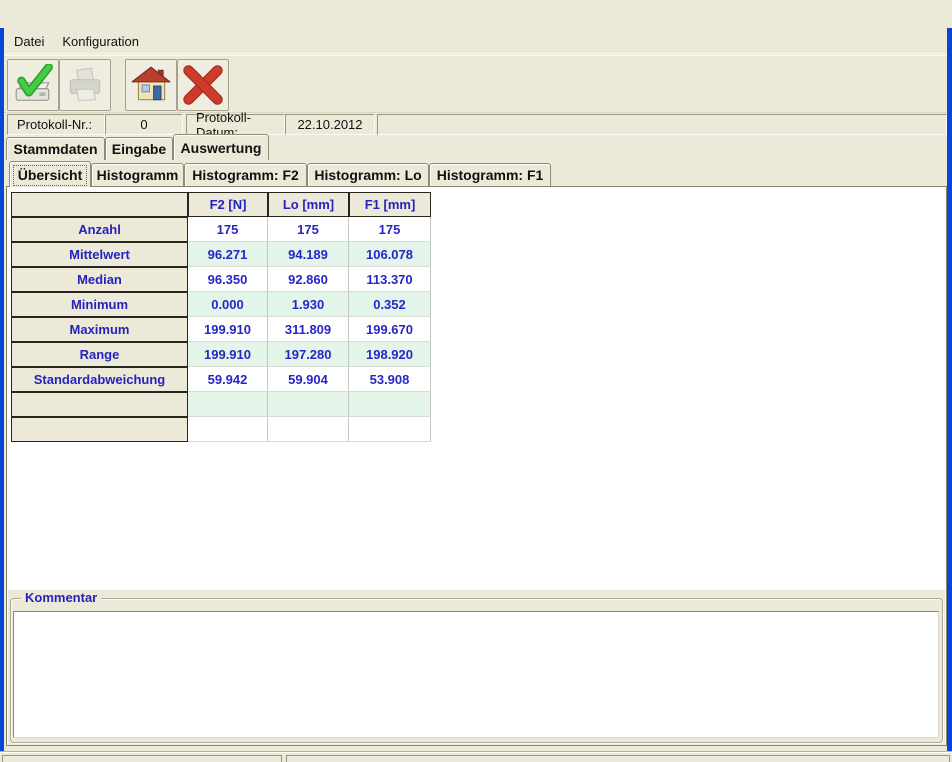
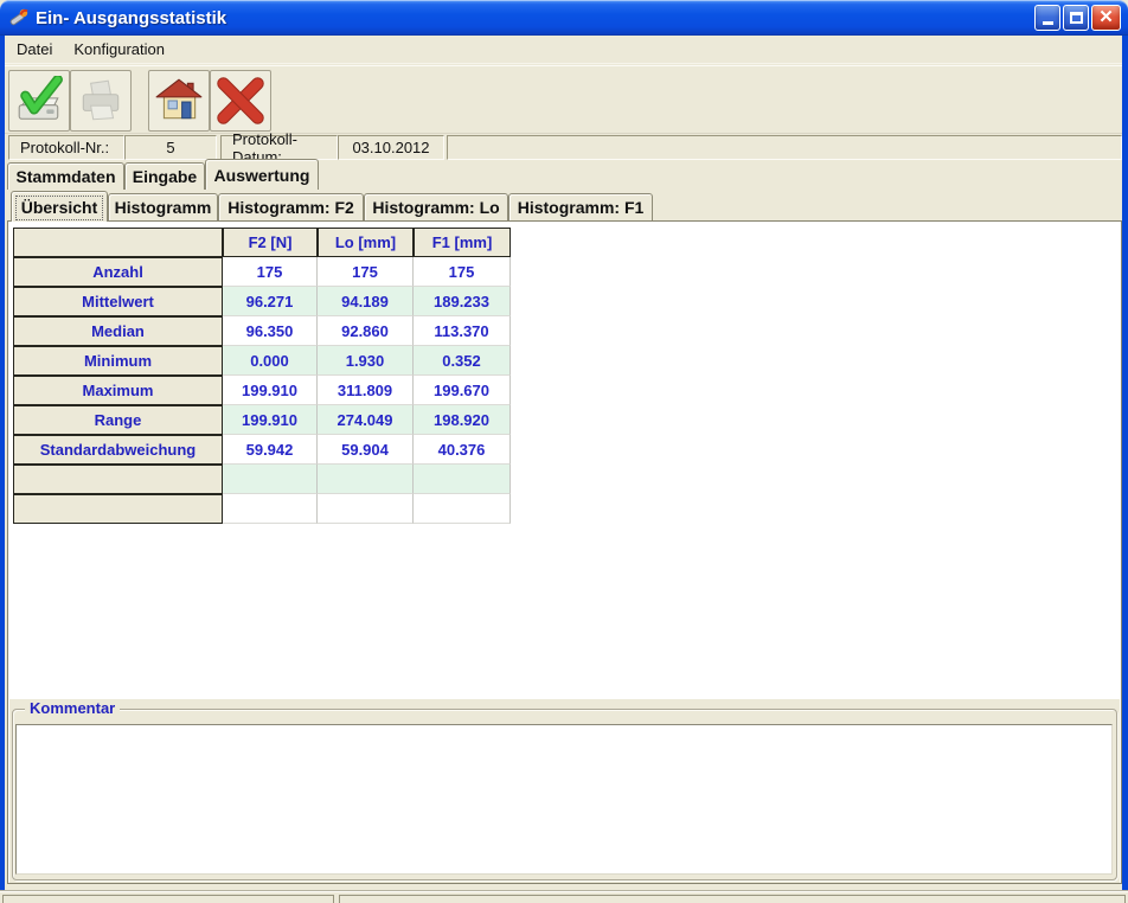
+ Ein- Ausgangsstatistik
+ ✕
  Datei
  Konfiguration
  Protokoll-Nr.:
- 0
+ 5
  Protokoll-Datum:
- 22.10.2012
+ 03.10.2012
  Stammdaten
  Eingabe
  Auswertung
  Übersicht
  Histogramm
  Histogramm: F2
  Histogramm: Lo
  Histogramm: F1
  F2 [N]
  Lo [mm]
  F1 [mm]
  Anzahl
  175
  175
  175
  Mittelwert
  96.271
  94.189
- 106.078
+ 189.233
  Median
  96.350
  92.860
  113.370
  Minimum
  0.000
  1.930
  0.352
  Maximum
  199.910
  311.809
  199.670
  Range
  199.910
- 197.280
+ 274.049
  198.920
  Standardabweichung
  59.942
  59.904
- 53.908
+ 40.376
  Kommentar
